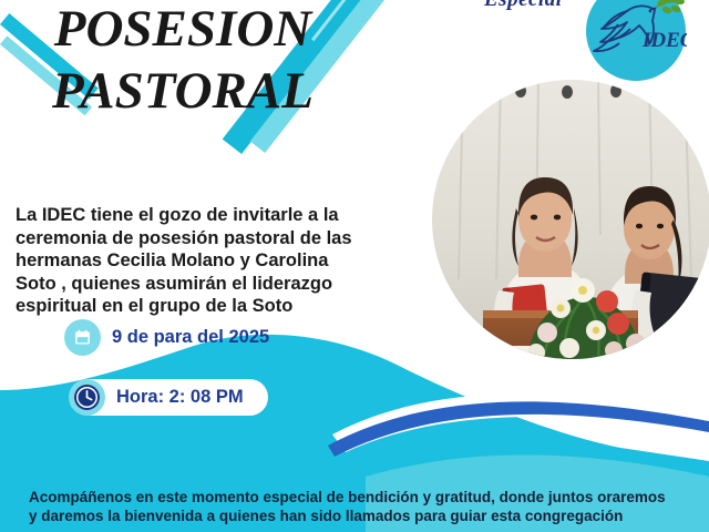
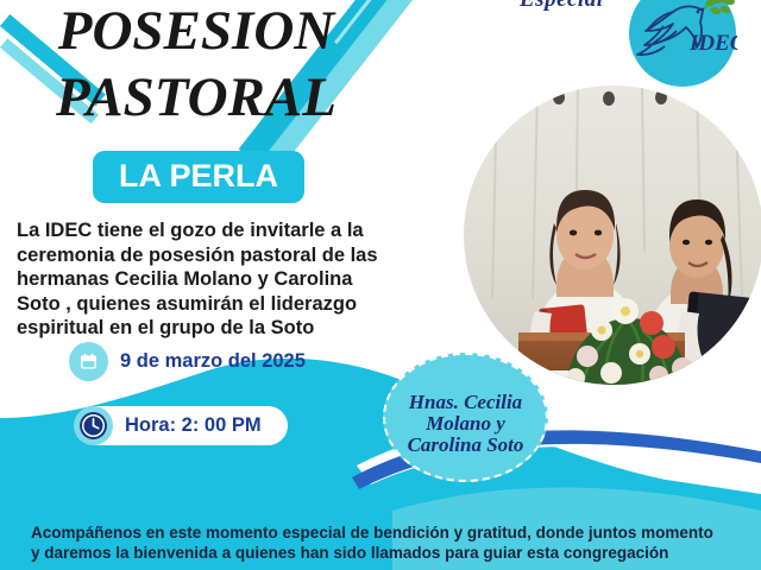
  IDE
  POSESION
  PASTORAL
+ LA PERLA
  La IDEC tiene el gozo de invitarle a la ceremonia de posesión pastoral de las hermanas Cecilia Molano y Carolina Soto , quienes asumirán el liderazgo espiritual en el grupo de la Soto
- 9 de para del 2025
+ 9 de marzo del 2025
- Hora: 2: 08 PM
+ Hora: 2: 00 PM
+ Hnas. Cecilia
+ Molano y
+ Carolina Soto
- Acompáñenos en este momento especial de bendición y gratitud, donde juntos oraremos y daremos la bienvenida a quienes han sido llamados para guiar esta congregación
+ Acompáñenos en este momento especial de bendición y gratitud, donde juntos momento y daremos la bienvenida a quienes han sido llamados para guiar esta congregación
